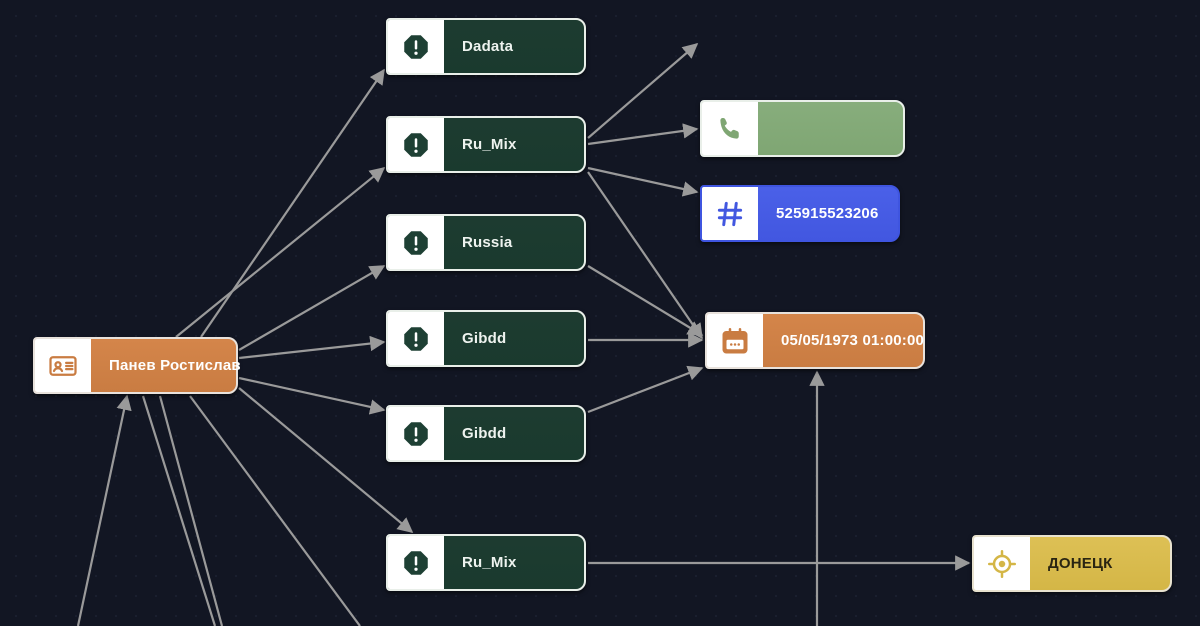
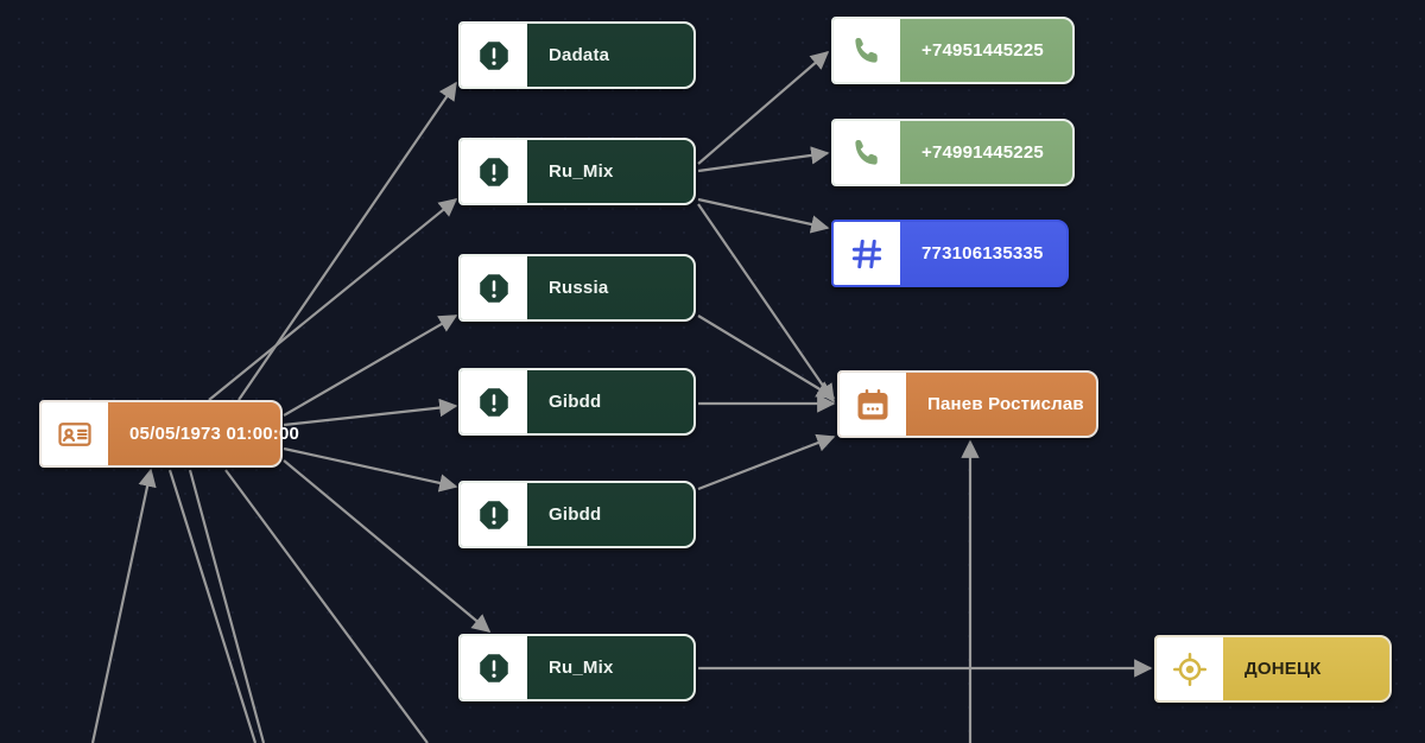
- Панев Ростислав
+ 05/05/1973 01:00:00
  Dadata
  Ru_Mix
  Russia
  Gibdd
  Gibdd
  Ru_Mix
+ +74951445225
+ +74991445225
- 525915523206
+ 773106135335
- 05/05/1973 01:00:00
+ Панев Ростислав
  ДОНЕЦК
